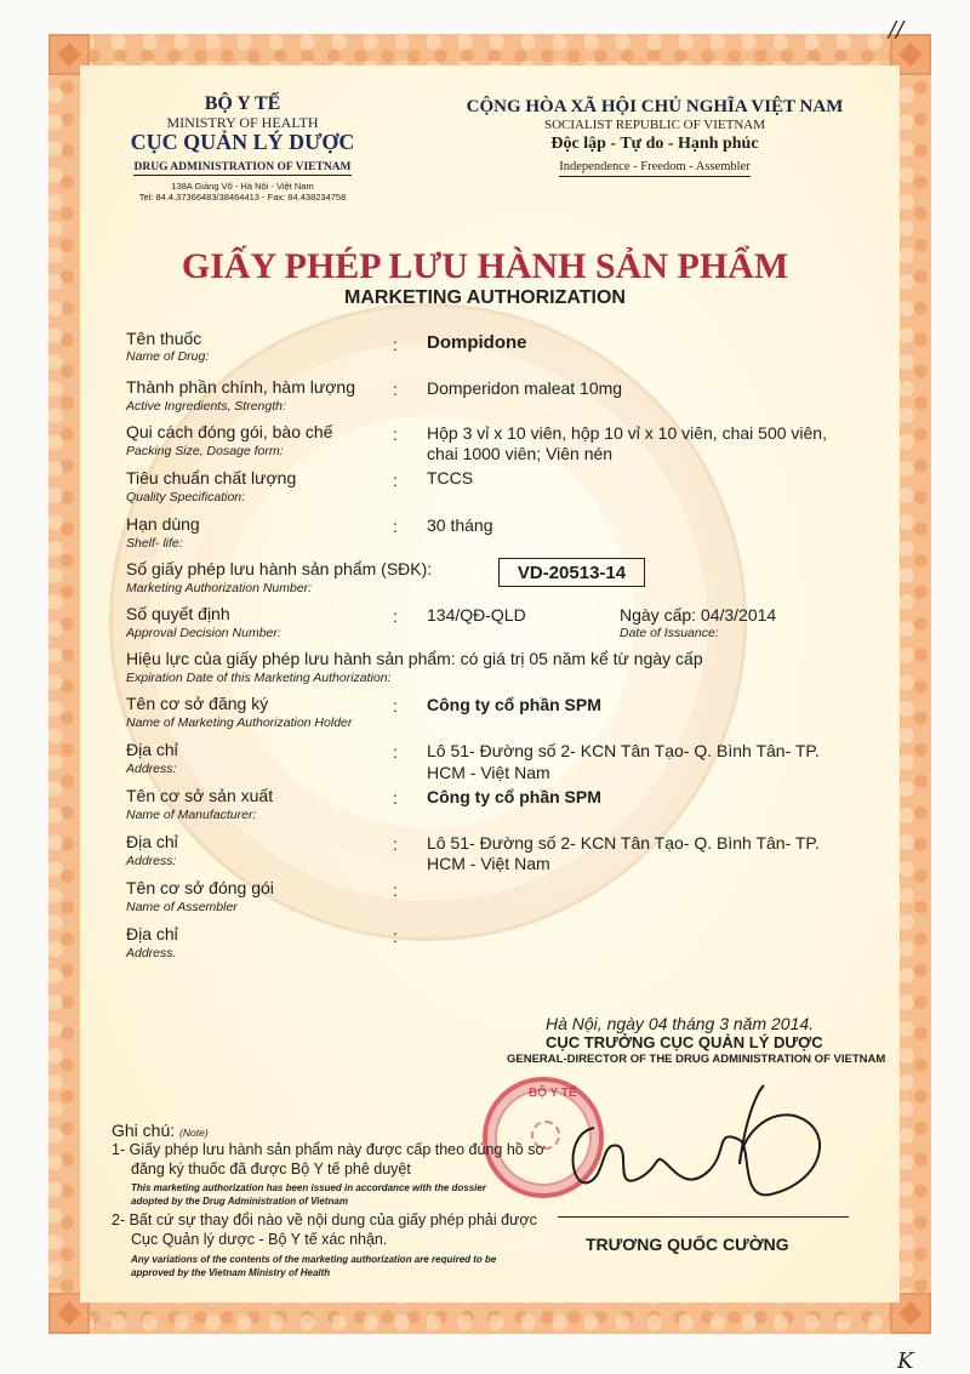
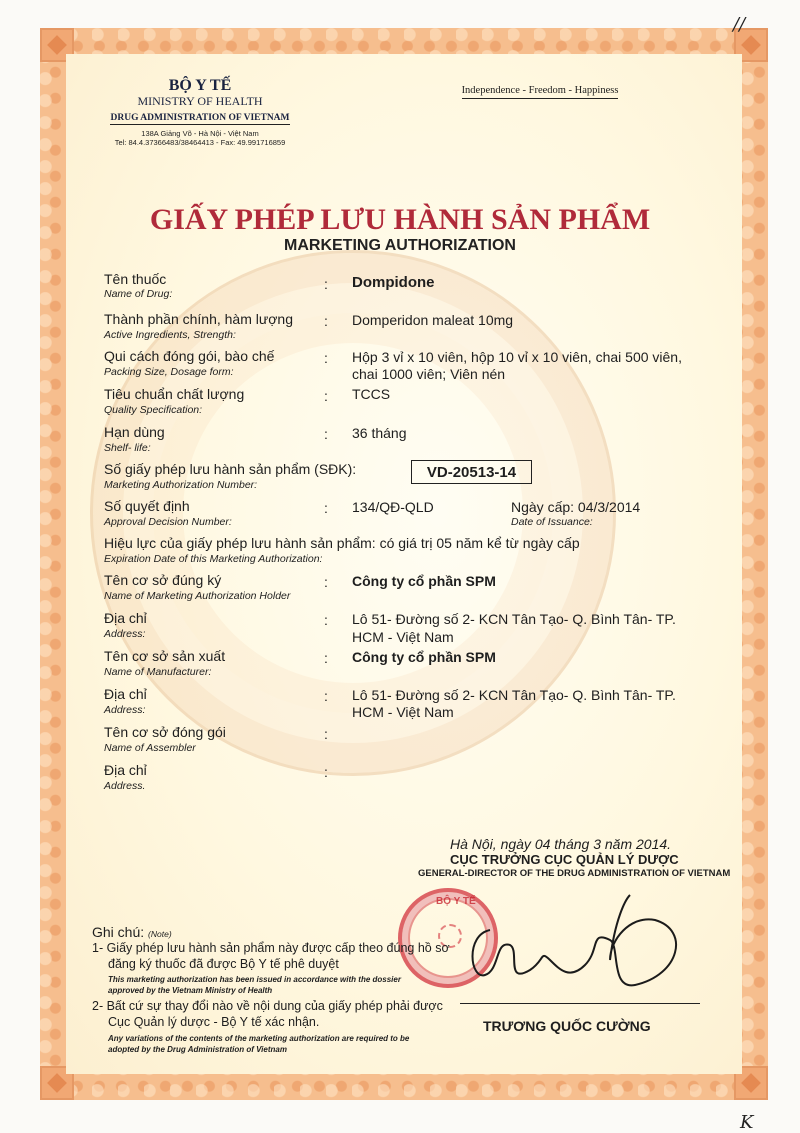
  //
  K
  BỘ Y TẾ
  MINISTRY OF HEALTH
- CỤC QUẢN LÝ DƯỢC
  DRUG ADMINISTRATION OF VIETNAM
  138A Giảng Võ - Hà Nội - Việt Nam
- Tel: 84.4.37366483/38464413 - Fax: 84.438234758
+ Tel: 84.4.37366483/38464413 - Fax: 49.991716859
- CỘNG HÒA XÃ HỘI CHỦ NGHĨA VIỆT NAM
- SOCIALIST REPUBLIC OF VIETNAM
- Độc lập - Tự do - Hạnh phúc
- Independence - Freedom - Assembler
+ Independence - Freedom - Happiness
  GIẤY PHÉP LƯU HÀNH SẢN PHẨM
  MARKETING AUTHORIZATION
  Tên thuốc
  Name of Drug:
  :
  Dompidone
  Thành phần chính, hàm lượng
  Active Ingredients, Strength:
  :
  Domperidon maleat 10mg
  Qui cách đóng gói, bào chế
  Packing Size, Dosage form:
  :
  Hộp 3 vỉ x 10 viên, hộp 10 vỉ x 10 viên, chai 500 viên,
  chai 1000 viên; Viên nén
  Tiêu chuẩn chất lượng
  Quality Specification:
  :
  TCCS
  Hạn dùng
  Shelf- life:
  :
- 30 tháng
+ 36 tháng
  Số giấy phép lưu hành sản phẩm (SĐK):
  Marketing Authorization Number:
  VD-20513-14
  Số quyết định
  Approval Decision Number:
  :
  134/QĐ-QLD
  Ngày cấp: 04/3/2014
  Date of Issuance:
  Hiệu lực của giấy phép lưu hành sản phẩm: có giá trị 05 năm kể từ ngày cấp
  Expiration Date of this Marketing Authorization:
- Tên cơ sở đăng ký
+ Tên cơ sở đúng ký
  Name of Marketing Authorization Holder
  :
  Công ty cổ phần SPM
  Địa chỉ
  Address:
  :
  Lô 51- Đường số 2- KCN Tân Tạo- Q. Bình Tân- TP.
  HCM - Việt Nam
  Tên cơ sở sản xuất
  Name of Manufacturer:
  :
  Công ty cổ phần SPM
  Địa chỉ
  Address:
  :
  Lô 51- Đường số 2- KCN Tân Tạo- Q. Bình Tân- TP.
  HCM - Việt Nam
  Tên cơ sở đóng gói
  Name of Assembler
  :
  Địa chỉ
  Address.
  :
  Hà Nội, ngày 04 tháng 3 năm 2014.
  CỤC TRƯỞNG CỤC QUẢN LÝ DƯỢC
  GENERAL-DIRECTOR OF THE DRUG ADMINISTRATION OF VIETNAM
  BỘ Y TẾ
  TRƯƠNG QUỐC CƯỜNG
  Ghi chú: (Note)
  1- Giấy phép lưu hành sản phẩm này được cấp theo đúng hồ sơ
  đăng ký thuốc đã được Bộ Y tế phê duyệt
  This marketing authorization has been issued in accordance with the dossier
- adopted by the Drug Administration of Vietnam
+ approved by the Vietnam Ministry of Health
  2- Bất cứ sự thay đổi nào về nội dung của giấy phép phải được
  Cục Quản lý dược - Bộ Y tế xác nhận.
  Any variations of the contents of the marketing authorization are required to be
- approved by the Vietnam Ministry of Health
+ adopted by the Drug Administration of Vietnam
